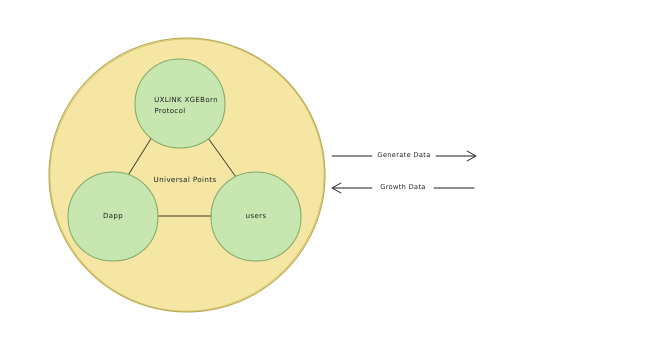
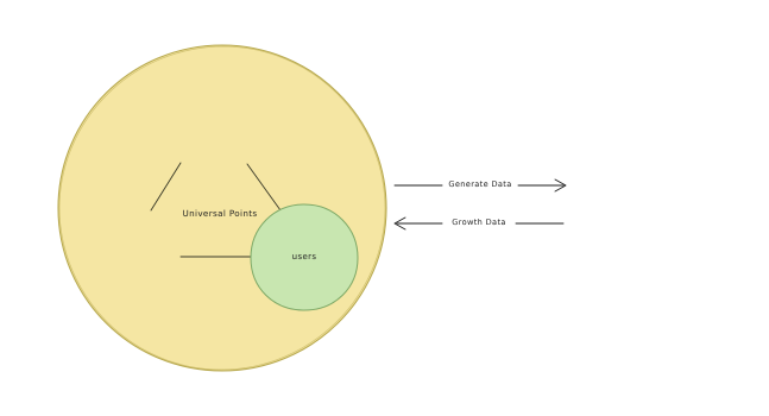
  Universal Points
- UXLINK XGEBorn
- Protocol
- Dapp
  users
  Generate Data
  Growth Data
